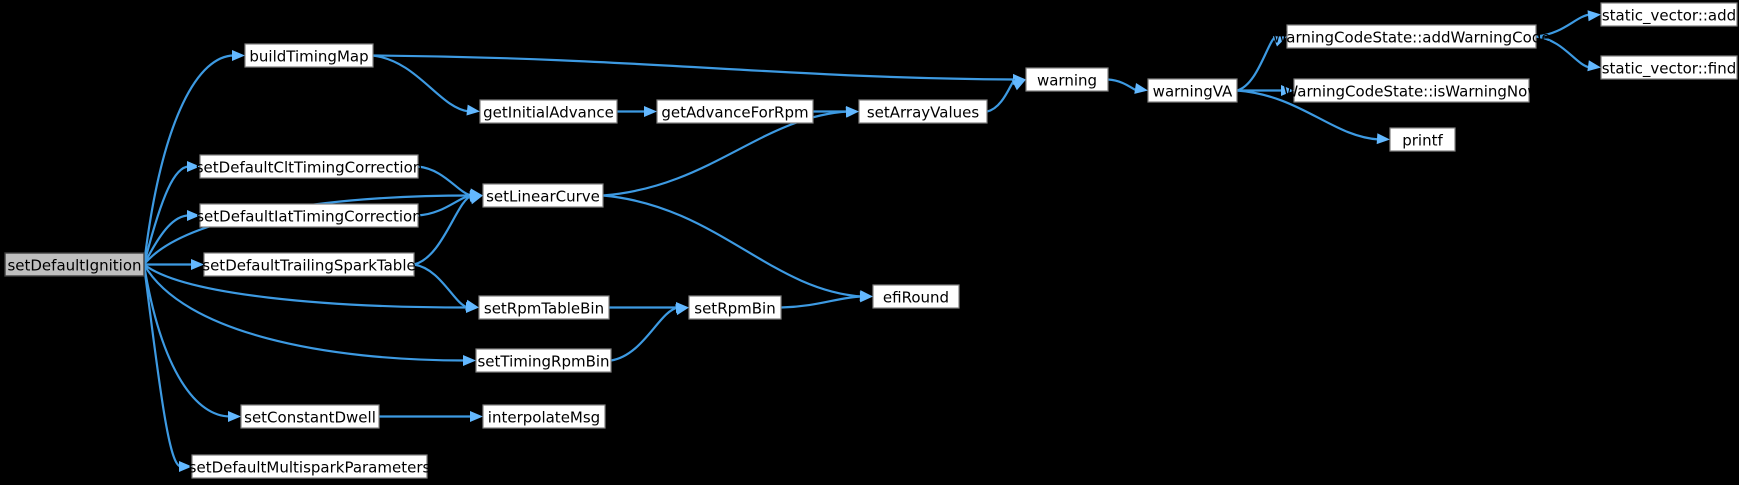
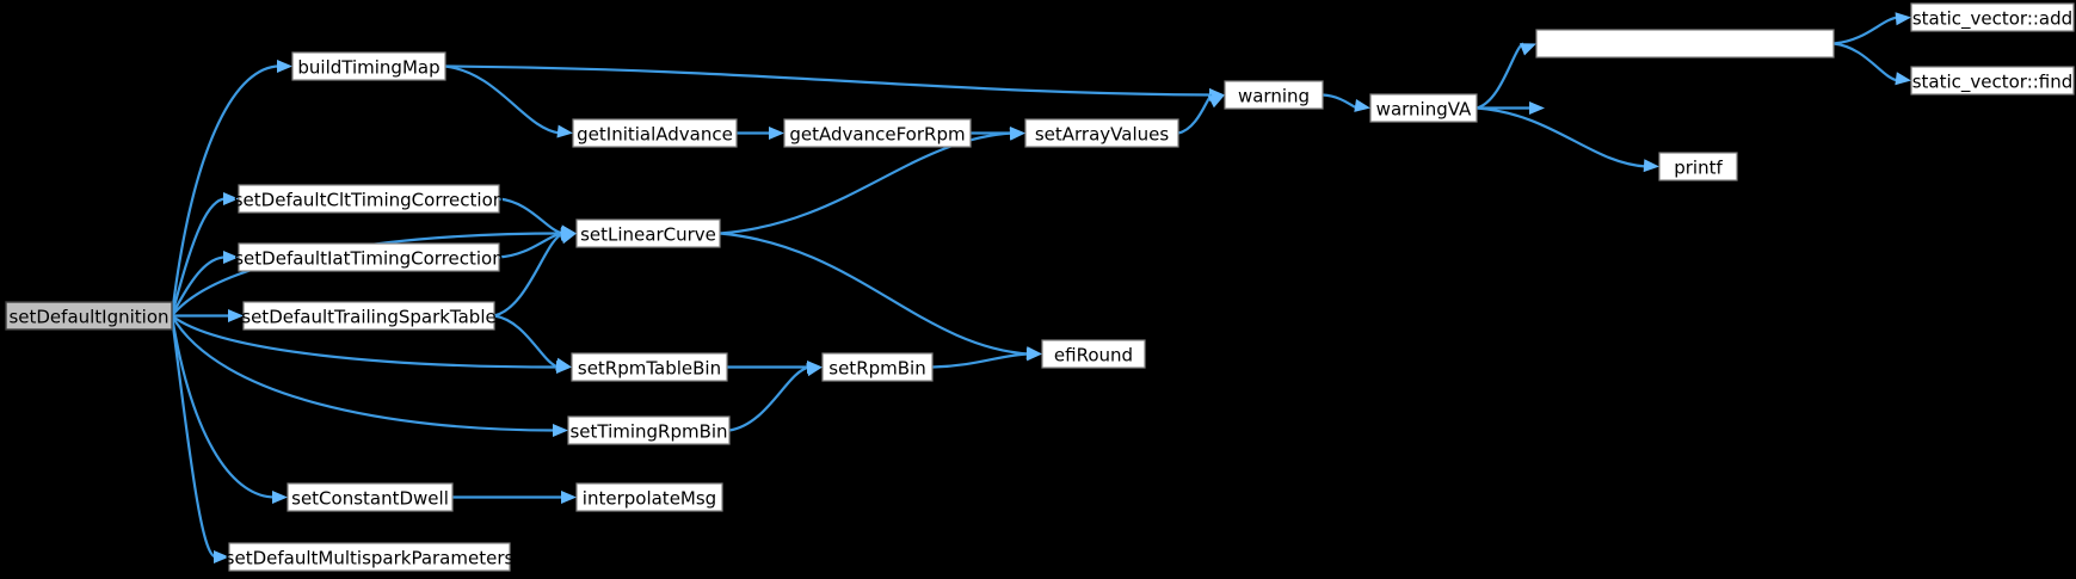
  setDefaultIgnition
  buildTimingMap
  setDefaultCltTimingCorrection
  setDefaultIatTimingCorrection
  setDefaultTrailingSparkTable
  setConstantDwell
  setDefaultMultisparkParameters
  getInitialAdvance
  setLinearCurve
  setRpmTableBin
  setTimingRpmBin
  interpolateMsg
  getAdvanceForRpm
  setRpmBin
  setArrayValues
  efiRound
  warning
  warningVA
- WarningCodeState::addWarningCode
- WarningCodeState::isWarningNow
  printf
  static_vector::add
  static_vector::find
